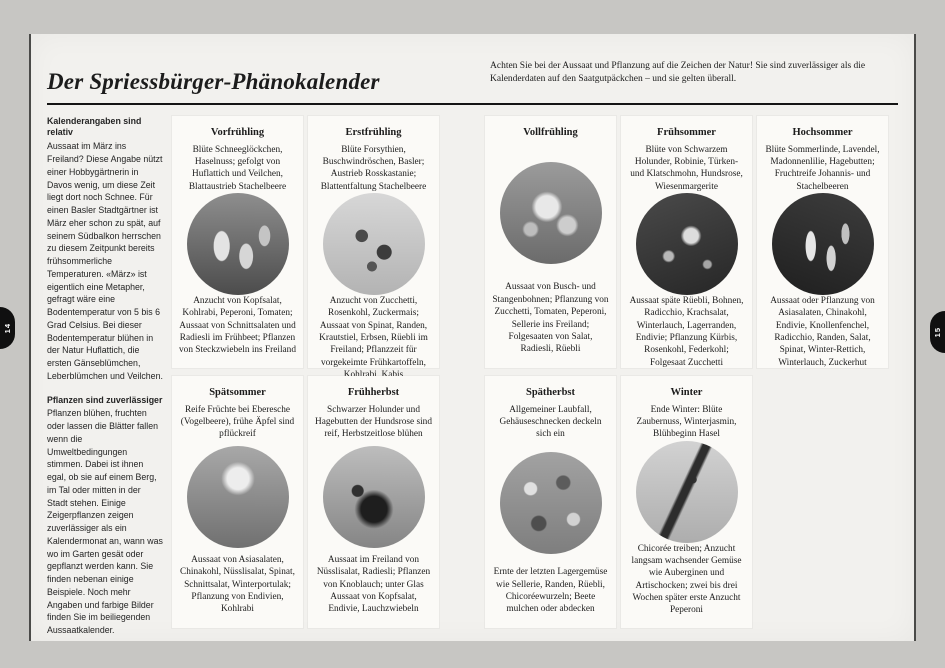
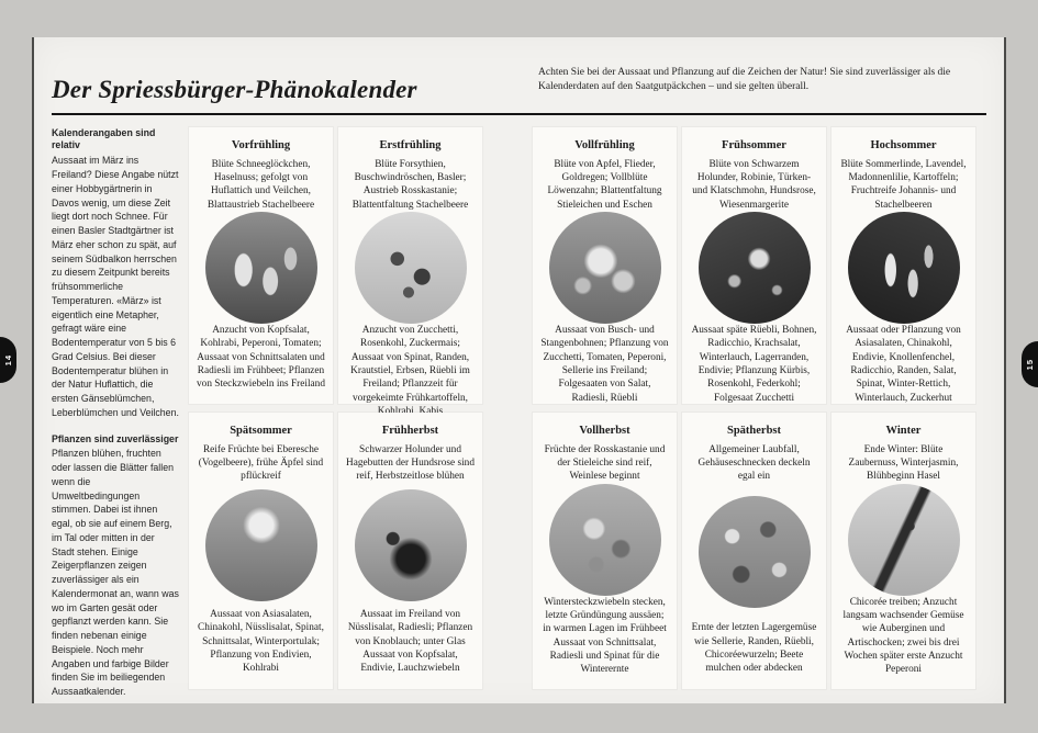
  Der Spriessbürger-Phänokalender
  Achten Sie bei der Aussaat und Pflanzung auf die Zeichen der Natur! Sie sind zuverlässiger als die Kalenderdaten auf den Saatgutpäckchen – und sie gelten überall.
  Kalenderangaben sind relativ
  Aussaat im März ins Freiland? Diese Angabe nützt einer Hobbygärtnerin in Davos wenig, um diese Zeit liegt dort noch Schnee. Für einen Basler Stadtgärtner ist März eher schon zu spät, auf seinem Südbalkon herrschen zu diesem Zeitpunkt bereits frühsommerliche Temperaturen. «März» ist eigentlich eine Metapher, gefragt wäre eine Bodentemperatur von 5 bis 6 Grad Celsius. Bei dieser Bodentemperatur blühen in der Natur Huflattich, die ersten Gänseblümchen, Leberblümchen und Veilchen.
  Pflanzen sind zuverlässiger
  Pflanzen blühen, fruchten oder lassen die Blätter fallen wenn die Umweltbedingungen stimmen. Dabei ist ihnen egal, ob sie auf einem Berg, im Tal oder mitten in der Stadt stehen. Einige Zeigerpflanzen zeigen zuverlässiger als ein Kalendermonat an, wann was wo im Garten gesät oder gepflanzt werden kann. Sie finden nebenan einige Beispiele. Noch mehr Angaben und farbige Bilder finden Sie im beiliegenden Aussaatkalender.
  Vorfrühling
  Blüte Schneeglöckchen, Haselnuss; gefolgt von Huflattich und Veilchen, Blattaustrieb Stachelbeere
  Anzucht von Kopfsalat, Kohlrabi, Peperoni, Tomaten; Aussaat von Schnittsalaten und Radiesli im Frühbeet; Pflanzen von Steckzwiebeln ins Freiland
  Erstfrühling
  Blüte Forsythien, Buschwindröschen, Basler; Austrieb Rosskastanie; Blattentfaltung Stachelbeere
  Anzucht von Zucchetti, Rosenkohl, Zuckermais; Aussaat von Spinat, Randen, Krautstiel, Erbsen, Rüebli im Freiland; Pflanzzeit für vorgekeimte Frühkartoffeln,
  Vollfrühling
+ Blüte von Apfel, Flieder, Goldregen; Vollblüte Löwenzahn; Blattentfaltung Stieleichen und Eschen
  Aussaat von Busch- und Stangenbohnen; Pflanzung von Zucchetti, Tomaten, Peperoni, Sellerie ins Freiland; Folgesaaten von Salat, Radiesli, Rüebli
  Frühsommer
  Blüte von Schwarzem Holunder, Robinie, Türken- und Klatschmohn, Hundsrose, Wiesenmargerite
  Aussaat späte Rüebli, Bohnen, Radicchio, Krachsalat, Winterlauch, Lagerranden, Endivie; Pflanzung Kürbis, Rosenkohl, Federkohl; Folgesaat Zucchetti
  Hochsommer
- Blüte Sommerlinde, Lavendel, Madonnenlilie, Hagebutten; Fruchtreife Johannis- und Stachelbeeren
+ Blüte Sommerlinde, Lavendel, Madonnenlilie, Kartoffeln; Fruchtreife Johannis- und Stachelbeeren
  Aussaat oder Pflanzung von Asiasalaten, Chinakohl, Endivie, Knollenfenchel, Radicchio, Randen, Salat, Spinat, Winter-Rettich, Winterlauch, Zuckerhut
  Spätsommer
  Reife Früchte bei Eberesche (Vogelbeere), frühe Äpfel sind pflückreif
  Aussaat von Asiasalaten, Chinakohl, Nüsslisalat, Spinat, Schnittsalat, Winterportulak; Pflanzung von Endivien, Kohlrabi
  Frühherbst
  Schwarzer Holunder und Hagebutten der Hundsrose sind reif, Herbstzeitlose blühen
  Aussaat im Freiland von Nüsslisalat, Radiesli; Pflanzen von Knoblauch; unter Glas Aussaat von Kopfsalat, Endivie, Lauchzwiebeln
+ Vollherbst
+ Früchte der Rosskastanie und der Stieleiche sind reif, Weinlese beginnt
+ Wintersteckzwiebeln stecken, letzte Gründüngung aussäen; in warmen Lagen im Frühbeet Aussaat von Schnittsalat, Radiesli und Spinat für die Winterernte
  Spätherbst
- Allgemeiner Laubfall, Gehäuseschnecken deckeln sich ein
+ Allgemeiner Laubfall, Gehäuseschnecken deckeln egal ein
  Ernte der letzten Lagergemüse wie Sellerie, Randen, Rüebli, Chicoréewurzeln; Beete mulchen oder abdecken
  Winter
  Ende Winter: Blüte Zaubernuss, Winterjasmin, Blühbeginn Hasel
  Chicorée treiben; Anzucht langsam wachsender Gemüse wie Auberginen und Artischocken; zwei bis drei Wochen später erste Anzucht Peperoni
